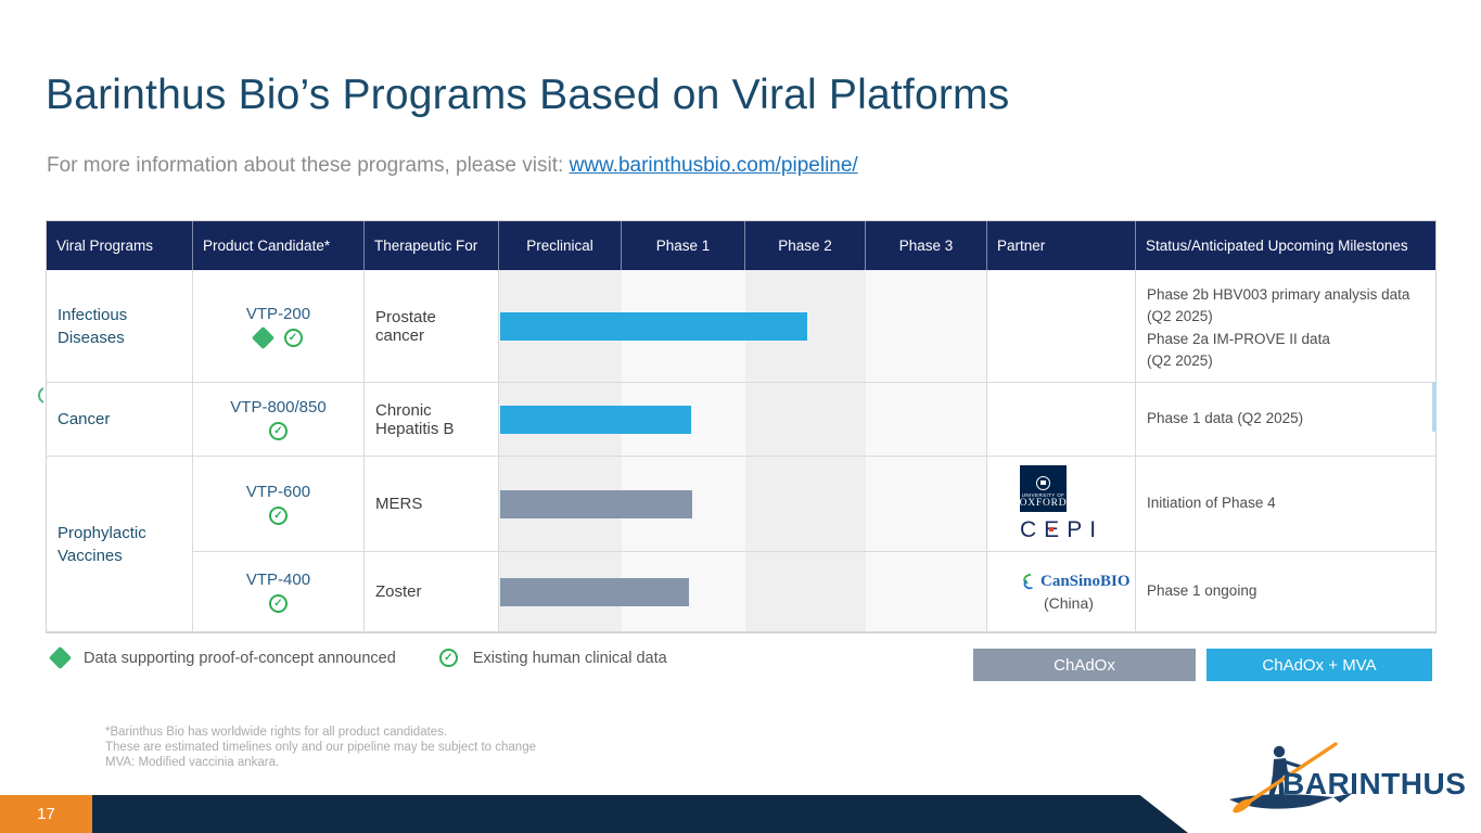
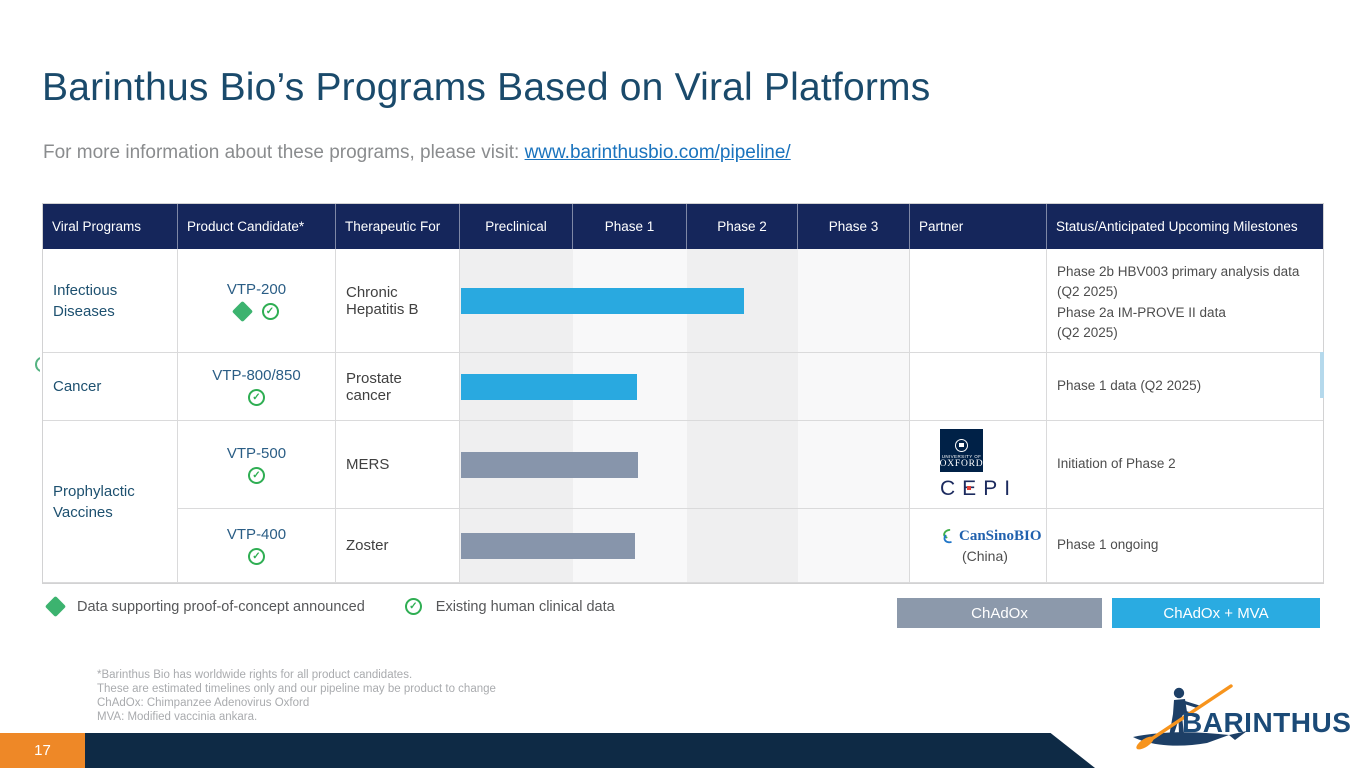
  Barinthus Bio’s Programs Based on Viral Platforms
  For more information about these programs, please visit: www.barinthusbio.com/pipeline/
  Viral Programs
  Product Candidate*
  Therapeutic For
  Preclinical
  Phase 1
  Phase 2
  Phase 3
  Partner
  Status/Anticipated Upcoming Milestones
  Infectious Diseases
  VTP-200
  ✓
- Prostate cancer
+ Chronic Hepatitis B
  Phase 2b HBV003 primary analysis data (Q2 2025)
  Phase 2a IM-PROVE II data
  (Q2 2025)
  Cancer
  VTP-800/850
  ✓
- Chronic Hepatitis B
+ Prostate cancer
  Phase 1 data (Q2 2025)
  Prophylactic Vaccines
- VTP-600
+ VTP-500
  ✓
  MERS
  OXFORD
  CEPI
- Initiation of Phase 4
+ Initiation of Phase 2
  VTP-400
  ✓
  Zoster
  CanSinoBIO
  (China)
  Phase 1 ongoing
  Data supporting proof-of-concept announced
  ✓
  Existing human clinical data
  ChAdOx
  ChAdOx + MVA
  *Barinthus Bio has worldwide rights for all product candidates.
- These are estimated timelines only and our pipeline may be subject to change
+ These are estimated timelines only and our pipeline may be product to change
+ ChAdOx: Chimpanzee Adenovirus Oxford
  MVA: Modified vaccinia ankara.
  17
  BARINTHUS
